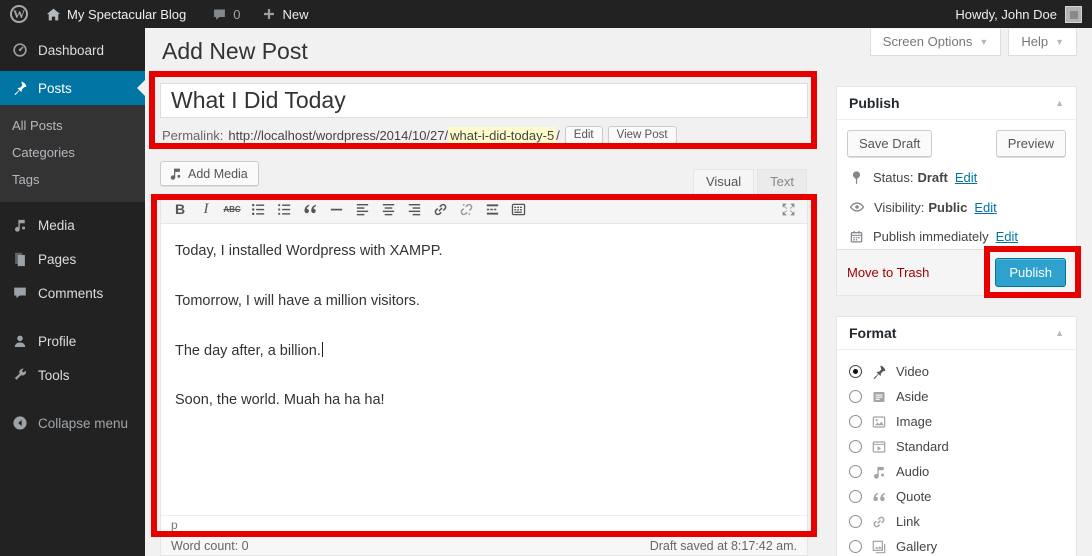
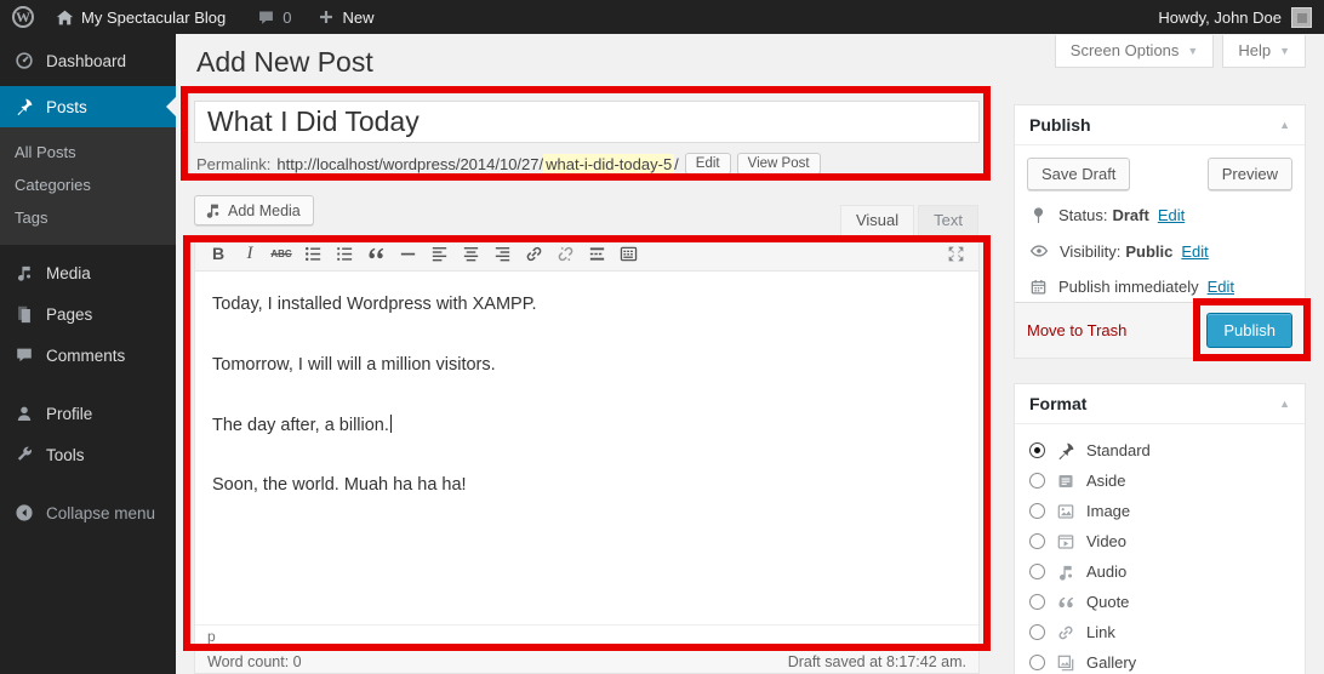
  W
  My Spectacular Blog
  0
  New
  Howdy, John Doe
  Dashboard
  Posts
  All Posts
  Categories
  Tags
  Media
  Pages
  Comments
  Profile
  Tools
  Collapse menu
  Screen Options
  ▼
  Help
  ▼
  Add New Post
  What I Did Today
  Permalink:
  http://localhost/wordpress/2014/10/27/
  what-i-did-today-5
  /
  Edit
  View Post
  Add Media
  Visual
  Text
  B
  I
  ABC
  Today, I installed Wordpress with XAMPP.
- Tomorrow, I will have a million visitors.
+ Tomorrow, I will will a million visitors.
  The day after, a billion.
  Soon, the world. Muah ha ha ha!
  p
  Word count: 0
  Draft saved at 8:17:42 am.
  Publish
  ▲
  Save Draft
  Preview
  Status:
  Draft
  Edit
  Visibility:
  Public
  Edit
  Publish immediately
  Edit
  Move to Trash
  Publish
  Format
  ▲
- Video
+ Standard
  Aside
  Image
- Standard
+ Video
  Audio
  Quote
  Link
  Gallery
